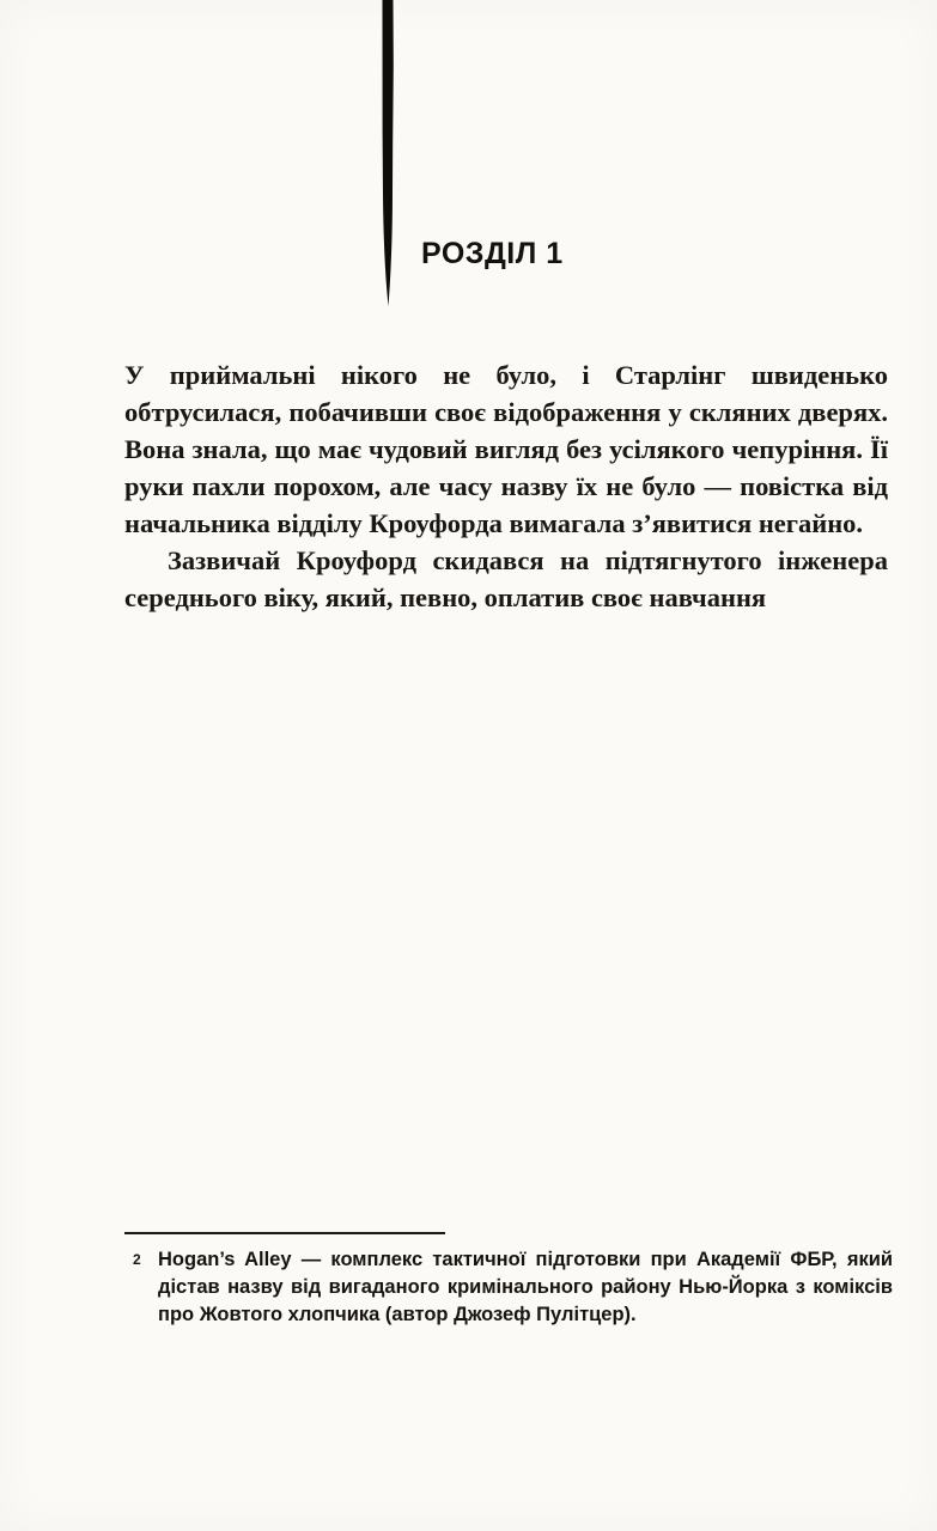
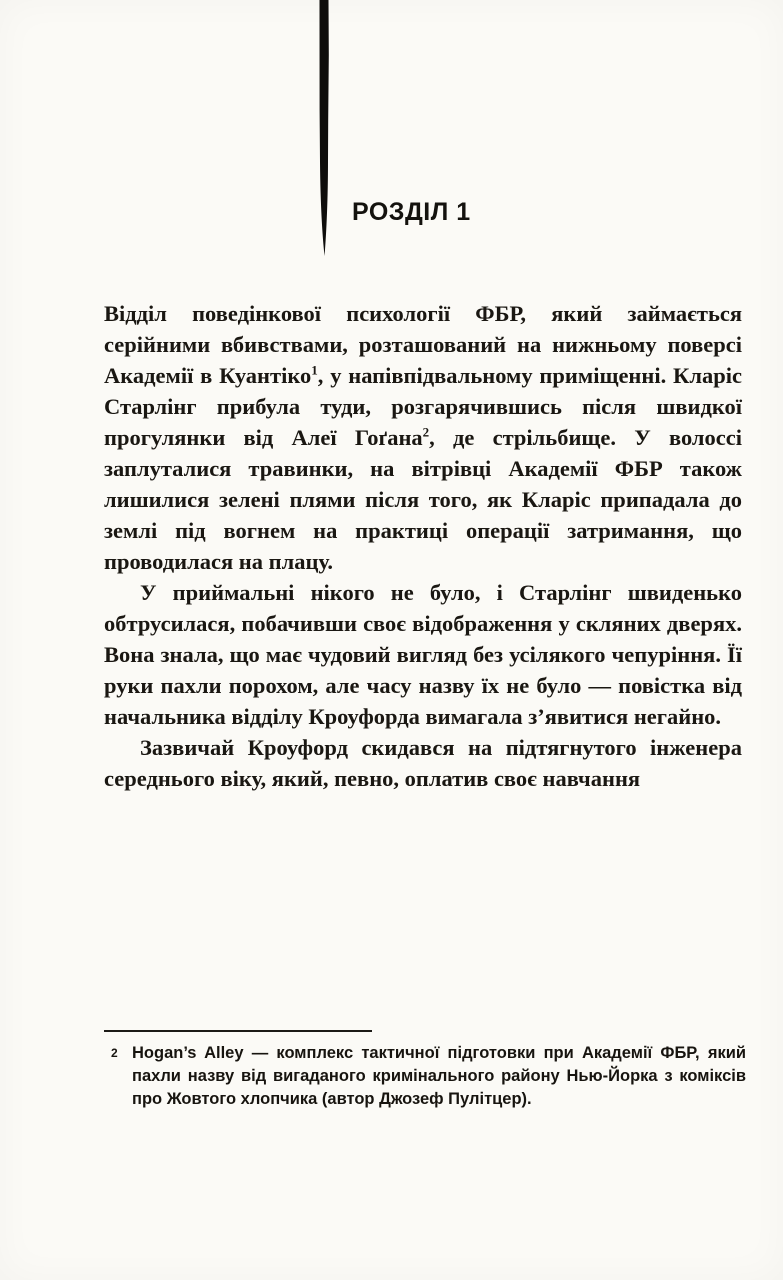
  РОЗДІЛ 1
+ Відділ поведінкової психології ФБР, який займається серійними вбивствами, розташований на нижньому поверсі Академії в Куантіко1, у напівпідвальному приміщенні. Кларіс Старлінг прибула туди, розгарячившись після швидкої прогулянки від Алеї Гоґана2, де стрільбище. У волоссі заплуталися травинки, на вітрівці Академії ФБР також лишилися зелені плями після того, як Кларіс припадала до землі під вогнем на практиці операції затримання, що проводилася на плацу.
  У приймальні нікого не було, і Старлінг швиденько обтрусилася, побачивши своє відображення у скляних дверях. Вона знала, що має чудовий вигляд без усілякого чепуріння. Її руки пахли порохом, але часу назву їх не було — повістка від начальника відділу Кроуфорда вимагала з’явитися негайно.
  Зазвичай Кроуфорд скидався на підтягнутого інженера середнього віку, який, певно, оплатив своє навчання
  2
- Hogan’s Alley — комплекс тактичної підготовки при Академії ФБР, який дістав назву від вигаданого кримінального району Нью-Йорка з коміксів про Жовтого хлопчика (автор Джозеф Пулітцер).
+ Hogan’s Alley — комплекс тактичної підготовки при Академії ФБР, який пахли назву від вигаданого кримінального району Нью-Йорка з коміксів про Жовтого хлопчика (автор Джозеф Пулітцер).
